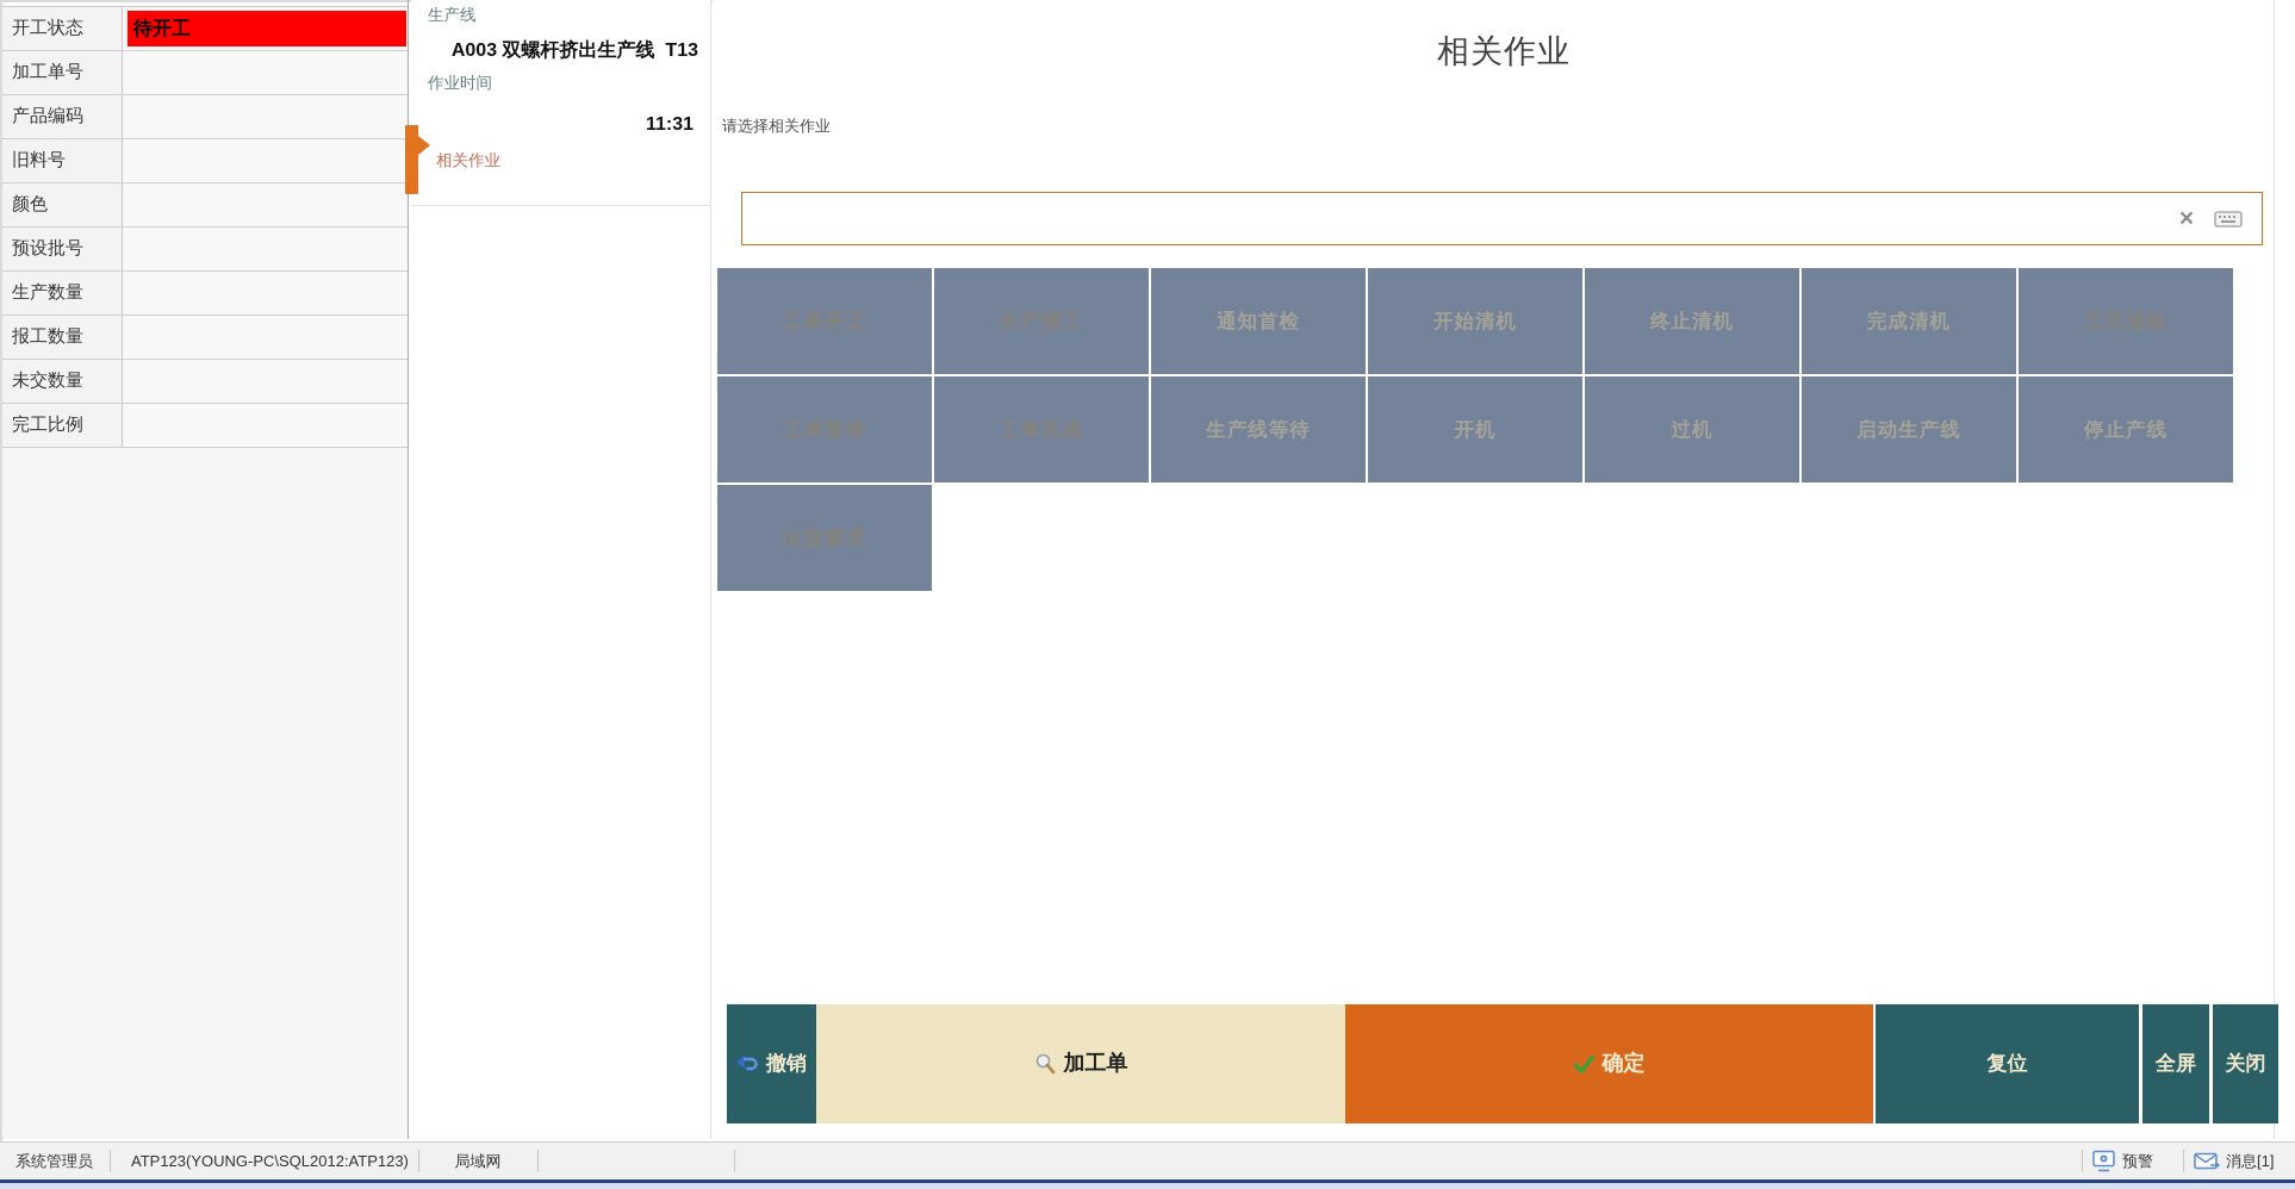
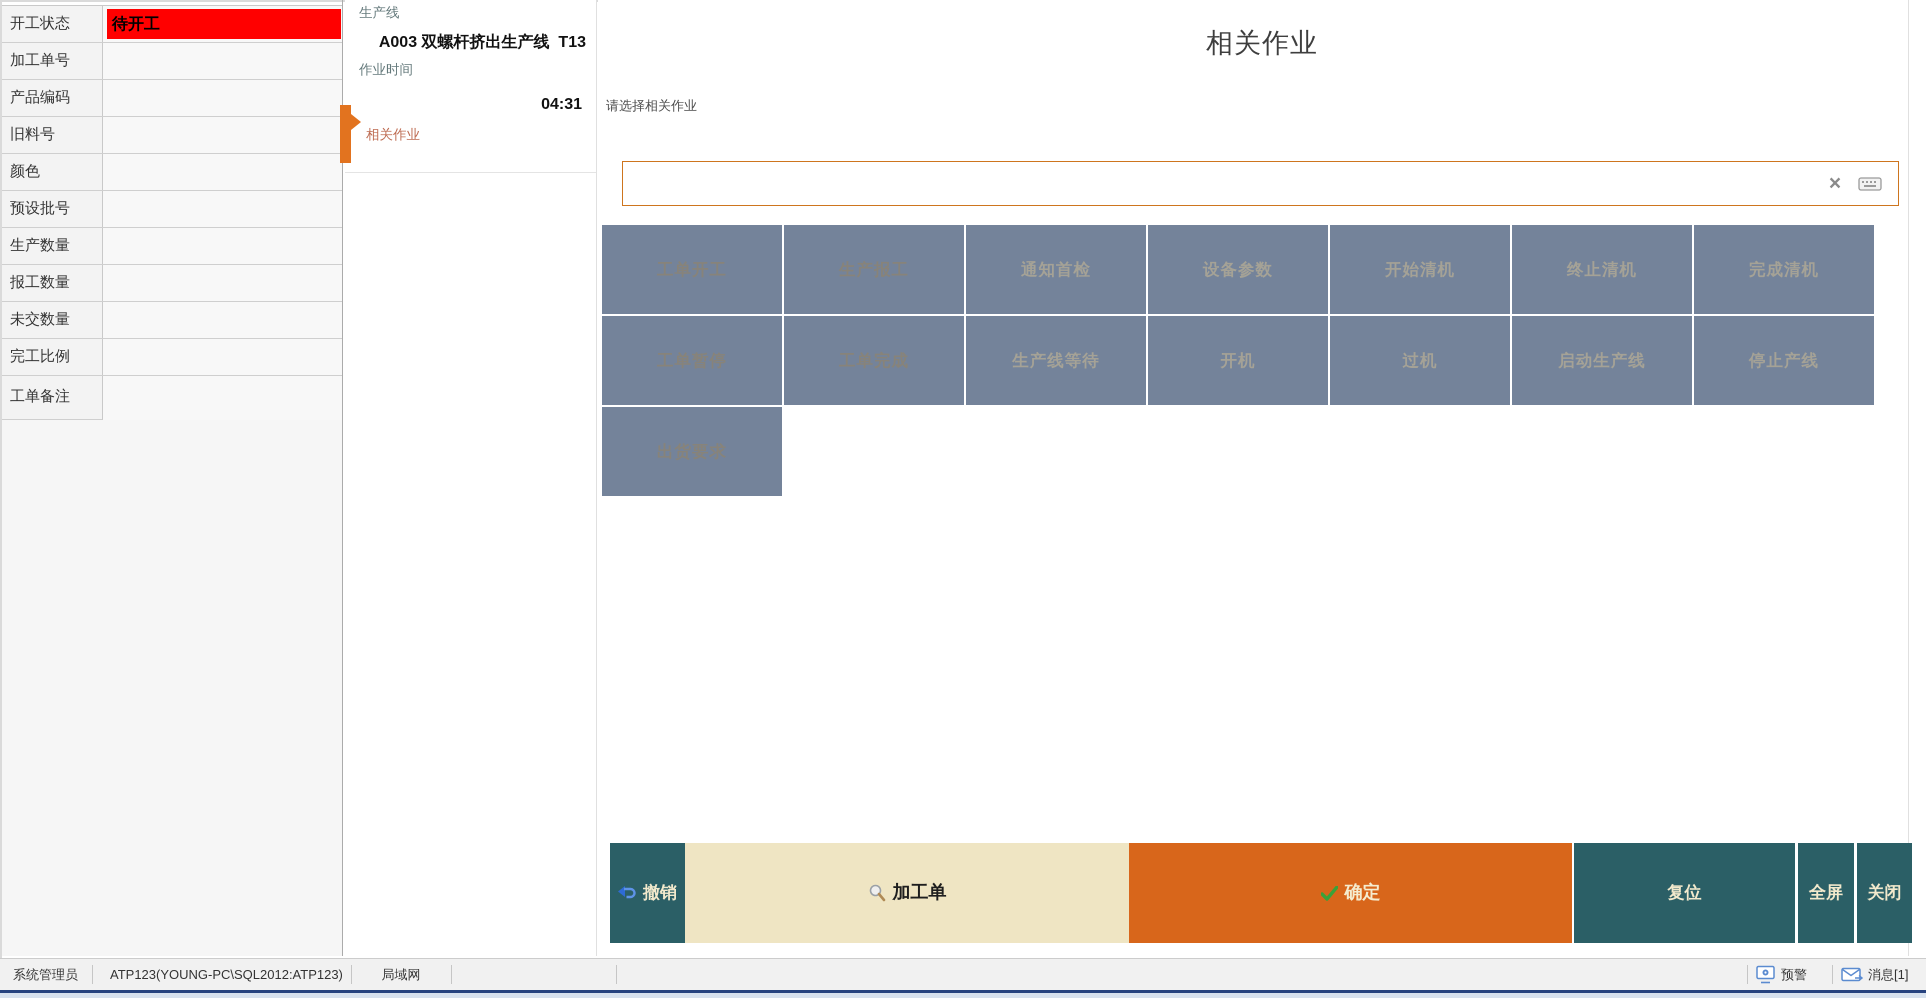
  开工状态
  待开工
  加工单号
  产品编码
  旧料号
  颜色
  预设批号
  生产数量
  报工数量
  未交数量
  完工比例
+ 工单备注
  生产线
  A003 双螺杆挤出生产线 T13
  作业时间
- 11:31
+ 04:31
  相关作业
  相关作业
  请选择相关作业
  ×
  工单开工
  生产报工
  通知首检
+ 设备参数
  开始清机
  终止清机
  完成清机
- 工艺巡检
  工单暂停
  工单完成
  生产线等待
  开机
  过机
  启动生产线
  停止产线
  出货要求
  撤销
  加工单
  确定
  复位
  全屏
  关闭
  系统管理员
  ATP123(YOUNG-PC\SQL2012:ATP123)
  局域网
  预警
  消息[1]
